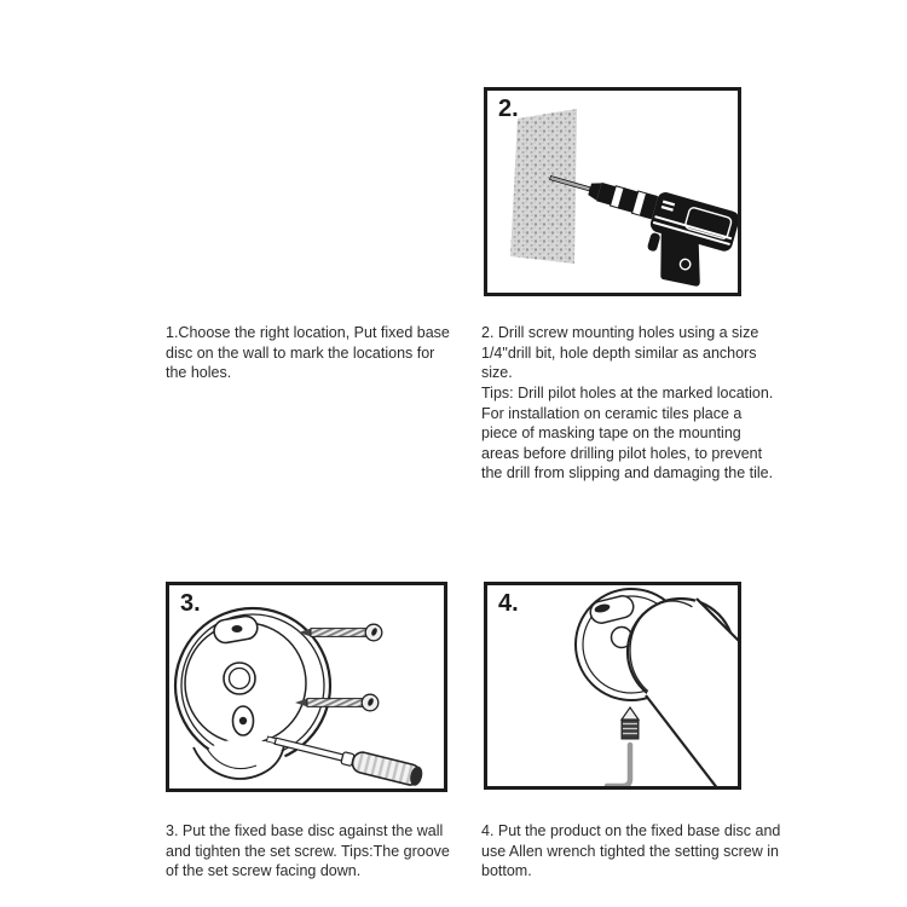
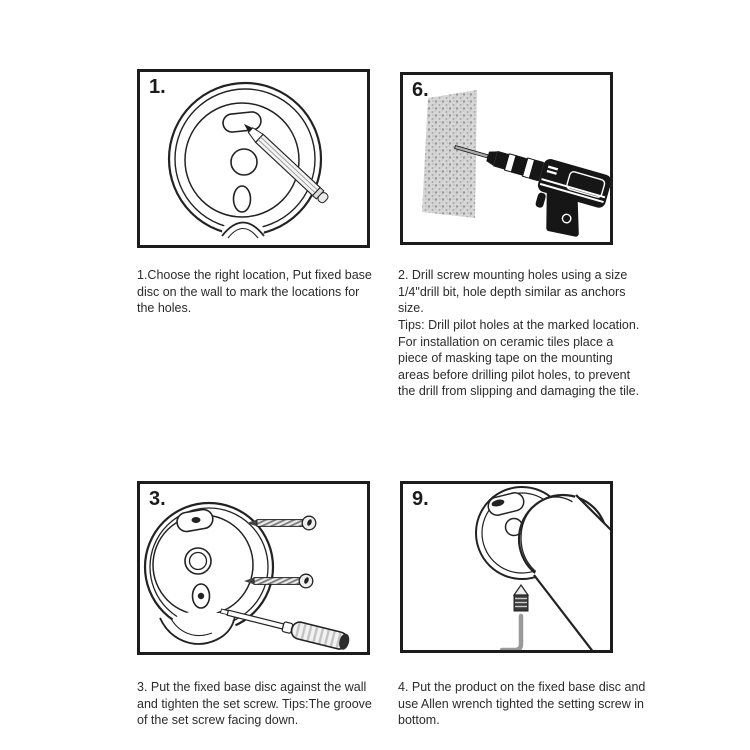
+ 1.
- 2.
+ 6.
  3.
- 4.
+ 9.
  1.Choose the right location, Put fixed base
  disc on the wall to mark the locations for
  the holes.
  2. Drill screw mounting holes using a size
  1/4"drill bit, hole depth similar as anchors
  size.
  Tips: Drill pilot holes at the marked location.
  For installation on ceramic tiles place a
  piece of masking tape on the mounting
  areas before drilling pilot holes, to prevent
  the drill from slipping and damaging the tile.
  3. Put the fixed base disc against the wall
  and tighten the set screw. Tips:The groove
  of the set screw facing down.
  4. Put the product on the fixed base disc and
  use Allen wrench tighted the setting screw in
  bottom.
